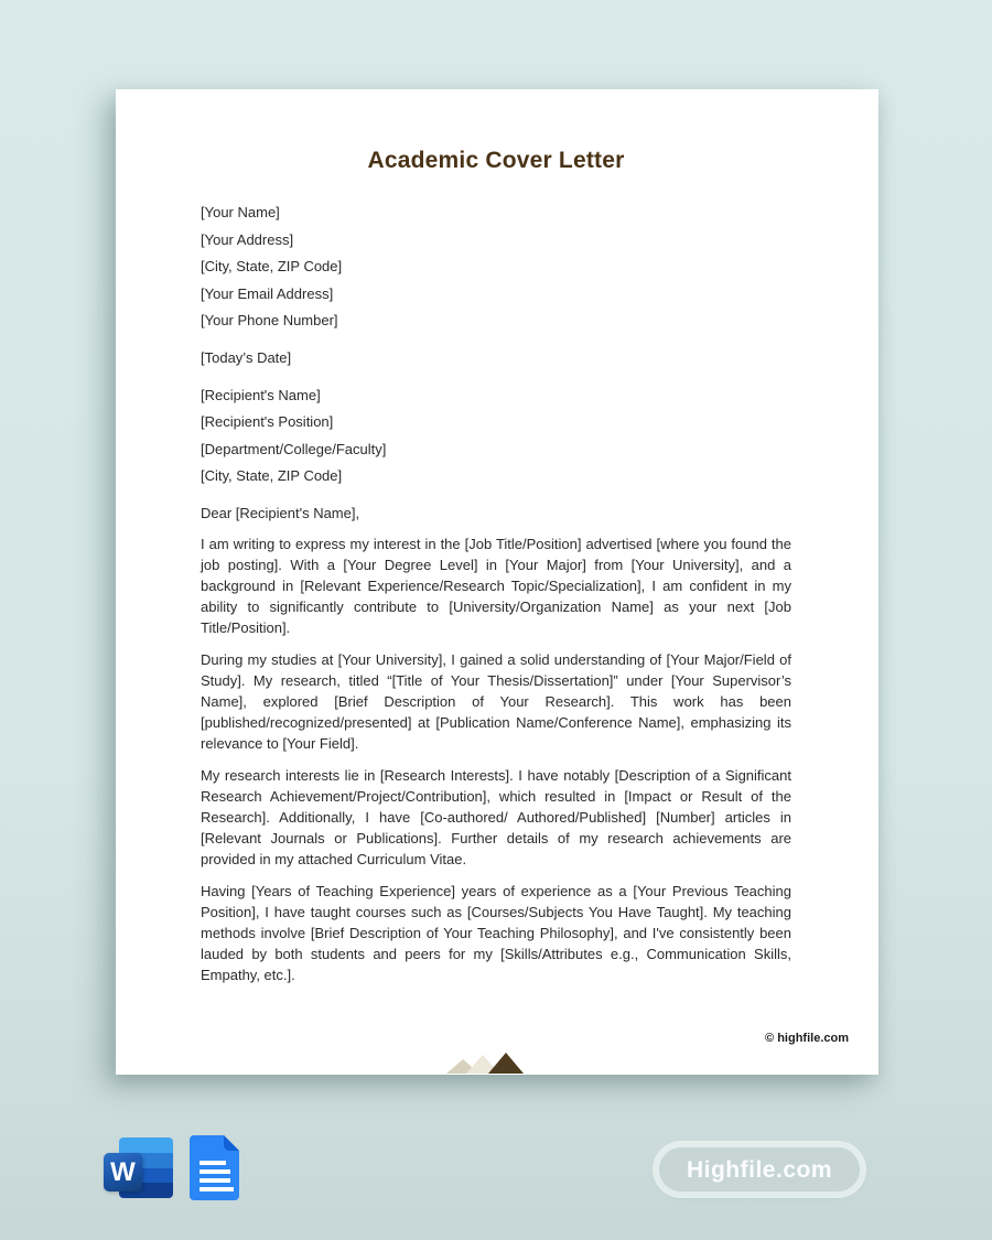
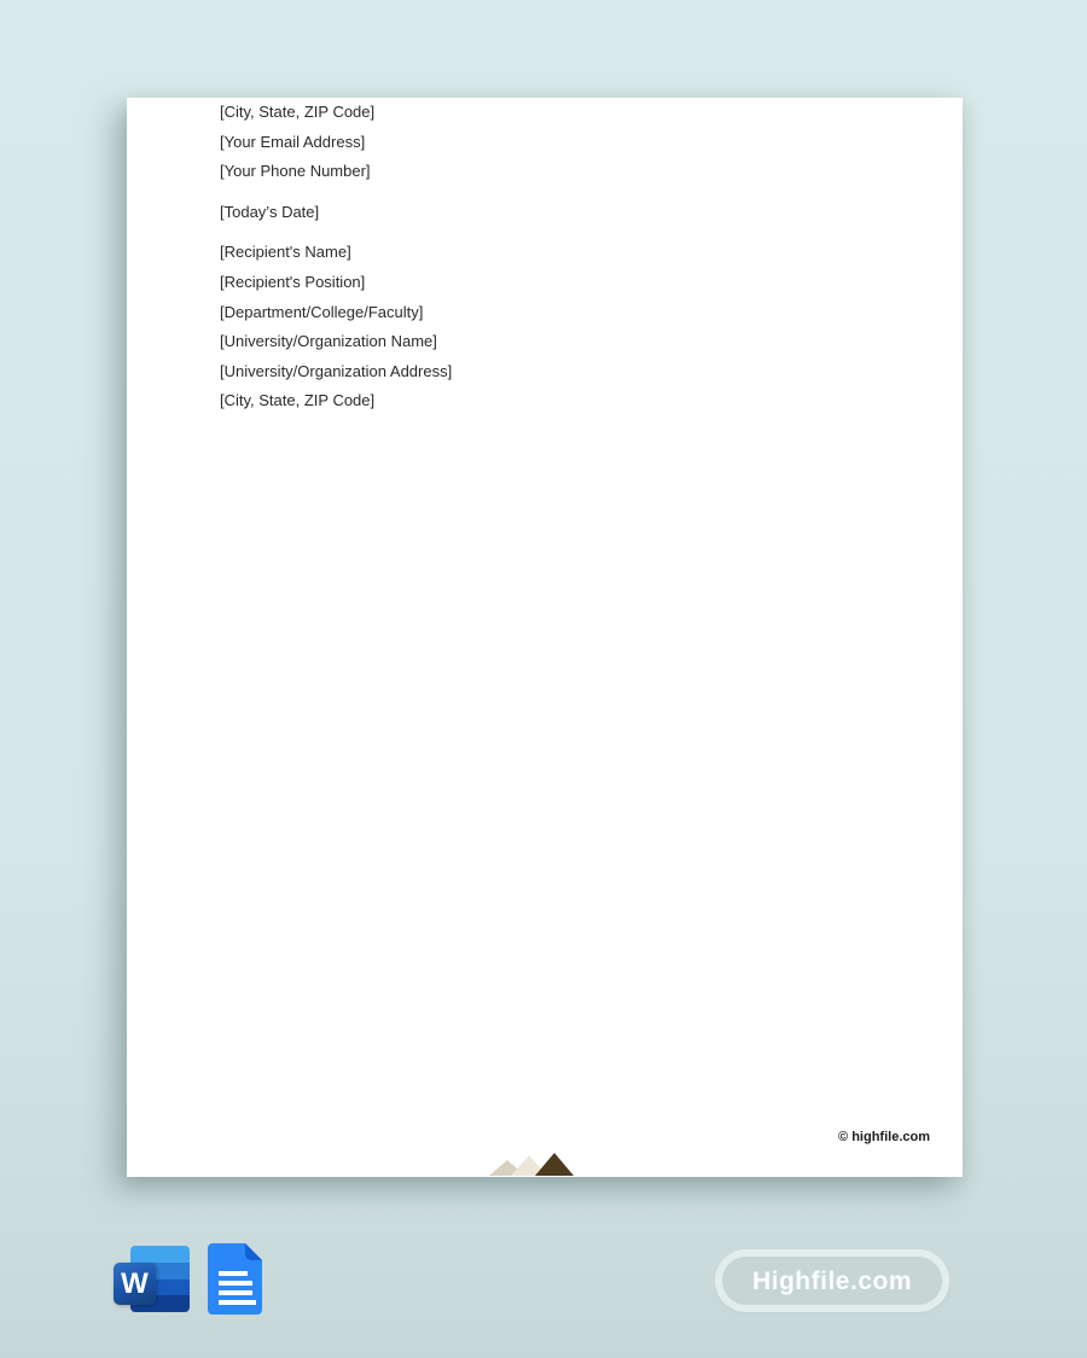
- Academic Cover Letter
- [Your Name]
- [Your Address]
  [City, State, ZIP Code]
  [Your Email Address]
  [Your Phone Number]
  [Today’s Date]
  [Recipient's Name]
  [Recipient's Position]
  [Department/College/Faculty]
+ [University/Organization Name]
+ [University/Organization Address]
  [City, State, ZIP Code]
- Dear [Recipient's Name],
- I am writing to express my interest in the [Job Title/Position] advertised [where you found the job posting]. With a [Your Degree Level] in [Your Major] from [Your University], and a background in [Relevant Experience/Research Topic/Specialization], I am confident in my ability to significantly contribute to [University/Organization Name] as your next [Job Title/Position].
- During my studies at [Your University], I gained a solid understanding of [Your Major/Field of Study]. My research, titled “[Title of Your Thesis/Dissertation]” under [Your Supervisor’s Name], explored [Brief Description of Your Research]. This work has been [published/recognized/presented] at [Publication Name/Conference Name], emphasizing its relevance to [Your Field].
- My research interests lie in [Research Interests]. I have notably [Description of a Significant Research Achievement/Project/Contribution], which resulted in [Impact or Result of the Research]. Additionally, I have [Co-authored/ Authored/Published] [Number] articles in [Relevant Journals or Publications]. Further details of my research achievements are provided in my attached Curriculum Vitae.
- Having [Years of Teaching Experience] years of experience as a [Your Previous Teaching Position], I have taught courses such as [Courses/Subjects You Have Taught]. My teaching methods involve [Brief Description of Your Teaching Philosophy], and I've consistently been lauded by both students and peers for my [Skills/Attributes e.g., Communication Skills, Empathy, etc.].
  © highfile.com
  W
  Highfile.com
